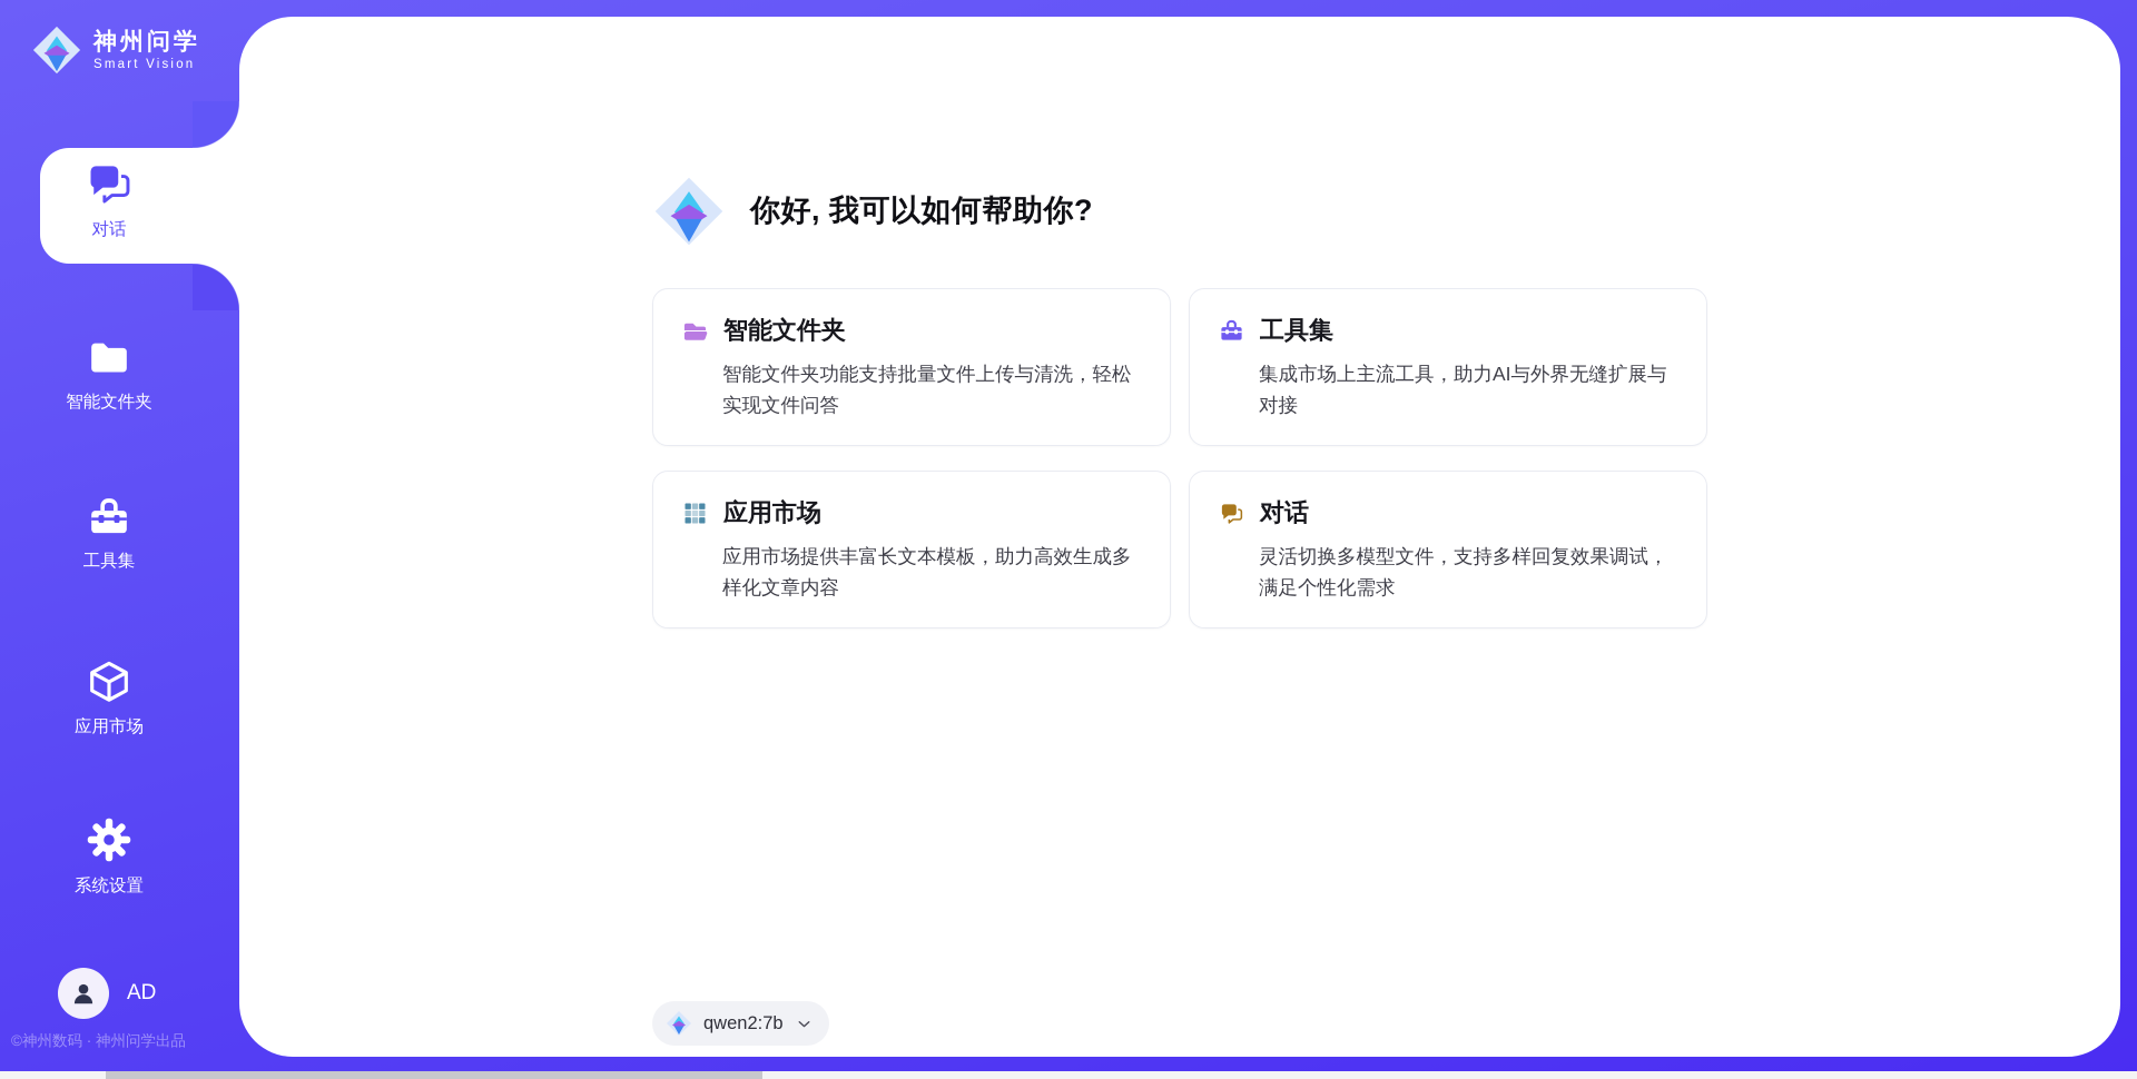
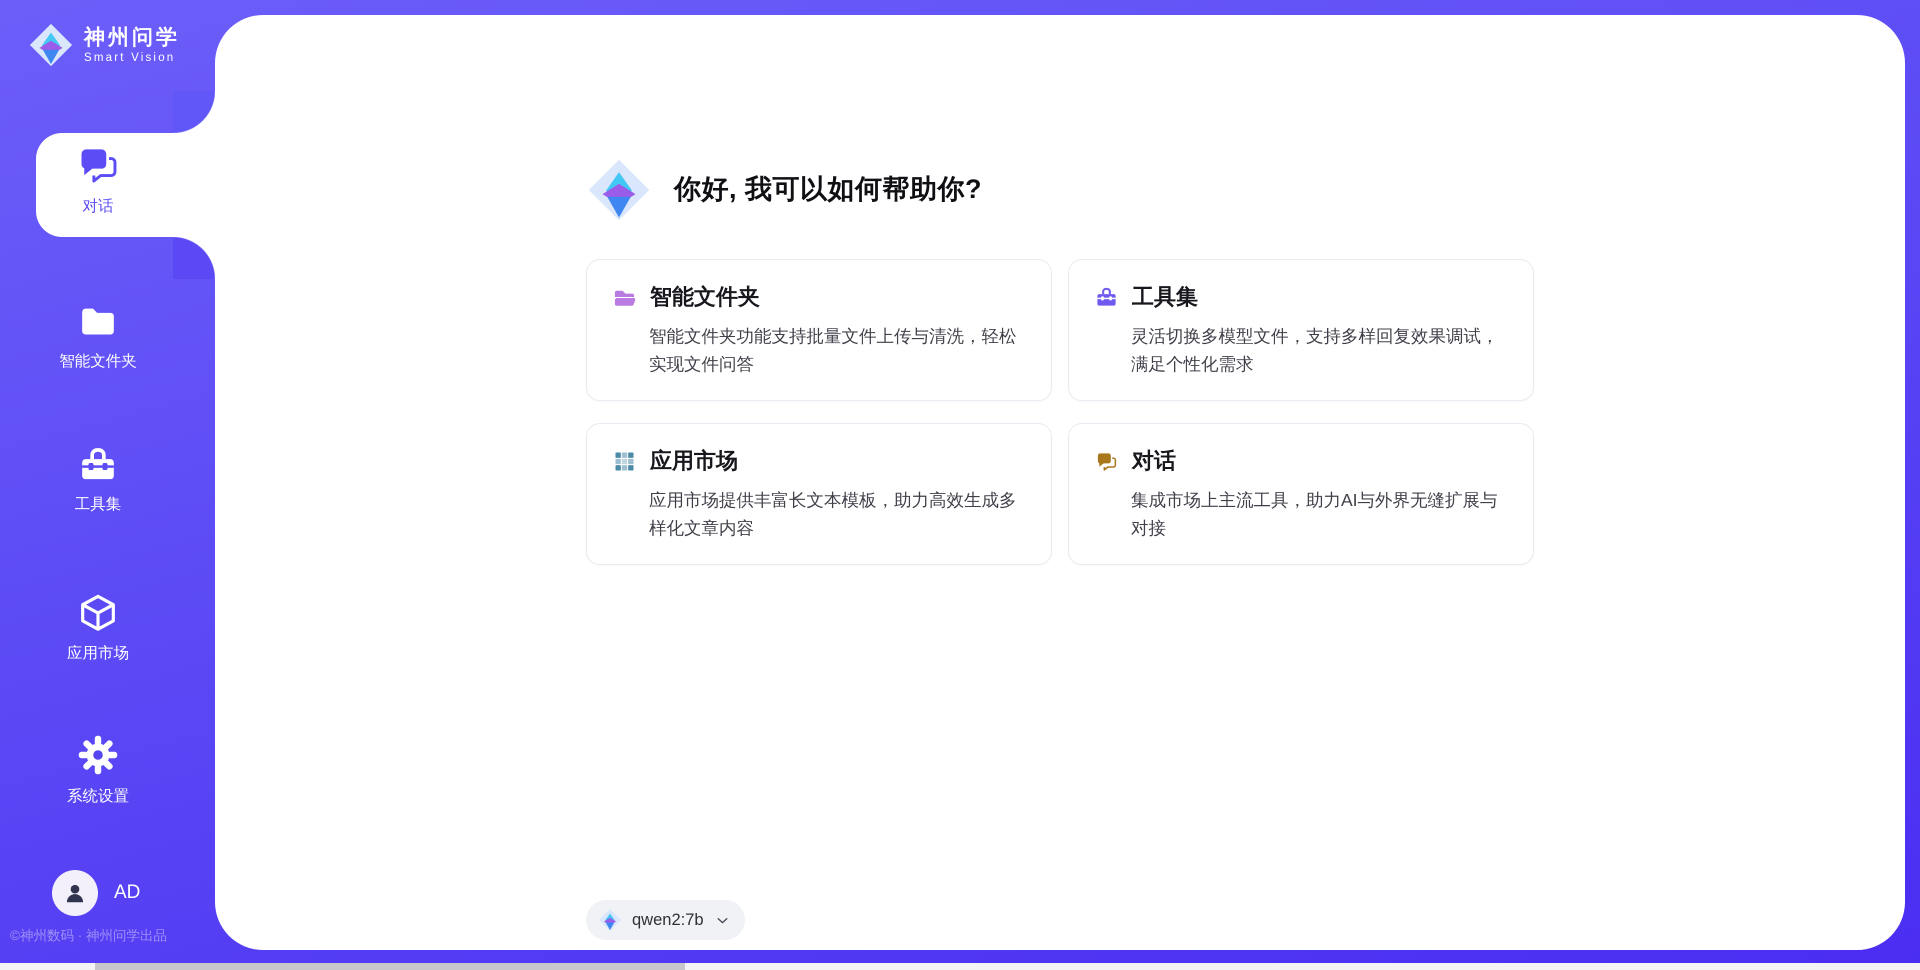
  神州问学
  Smart Vision
  对话
  智能文件夹
  工具集
  应用市场
  系统设置
  AD
  ©神州数码 · 神州问学出品
  你好, 我可以如何帮助你?
  智能文件夹
  智能文件夹功能支持批量文件上传与清洗，轻松实现文件问答
  工具集
- 集成市场上主流工具，助力AI与外界无缝扩展与对接
+ 灵活切换多模型文件，支持多样回复效果调试，满足个性化需求
  应用市场
  应用市场提供丰富长文本模板，助力高效生成多样化文章内容
  对话
- 灵活切换多模型文件，支持多样回复效果调试，满足个性化需求
+ 集成市场上主流工具，助力AI与外界无缝扩展与对接
  qwen2:7b
